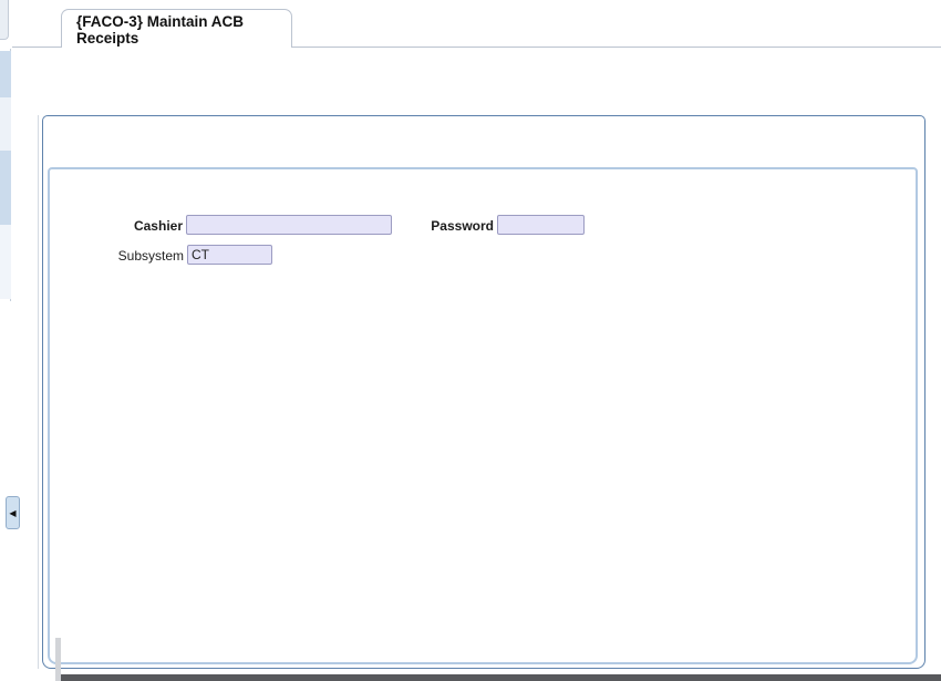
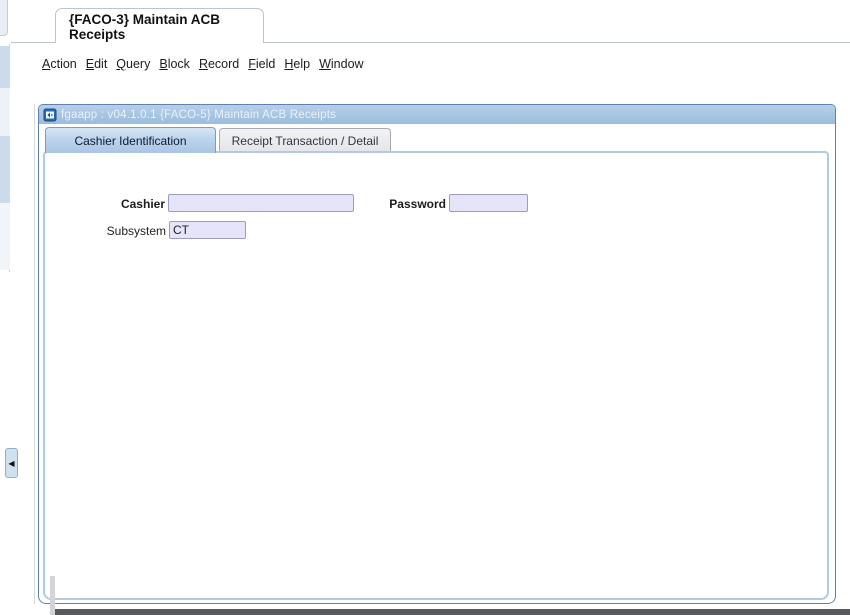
  {FACO-3} Maintain ACB Receipts
+ Action
+ Edit
+ Query
+ Block
+ Record
+ Field
+ Help
+ Window
+ fgaapp : v04.1.0.1 {FACO-5} Maintain ACB Receipts
+ Receipt Transaction / Detail
+ Cashier Identification
  Cashier
  Password
  Subsystem
  CT
  ◀
